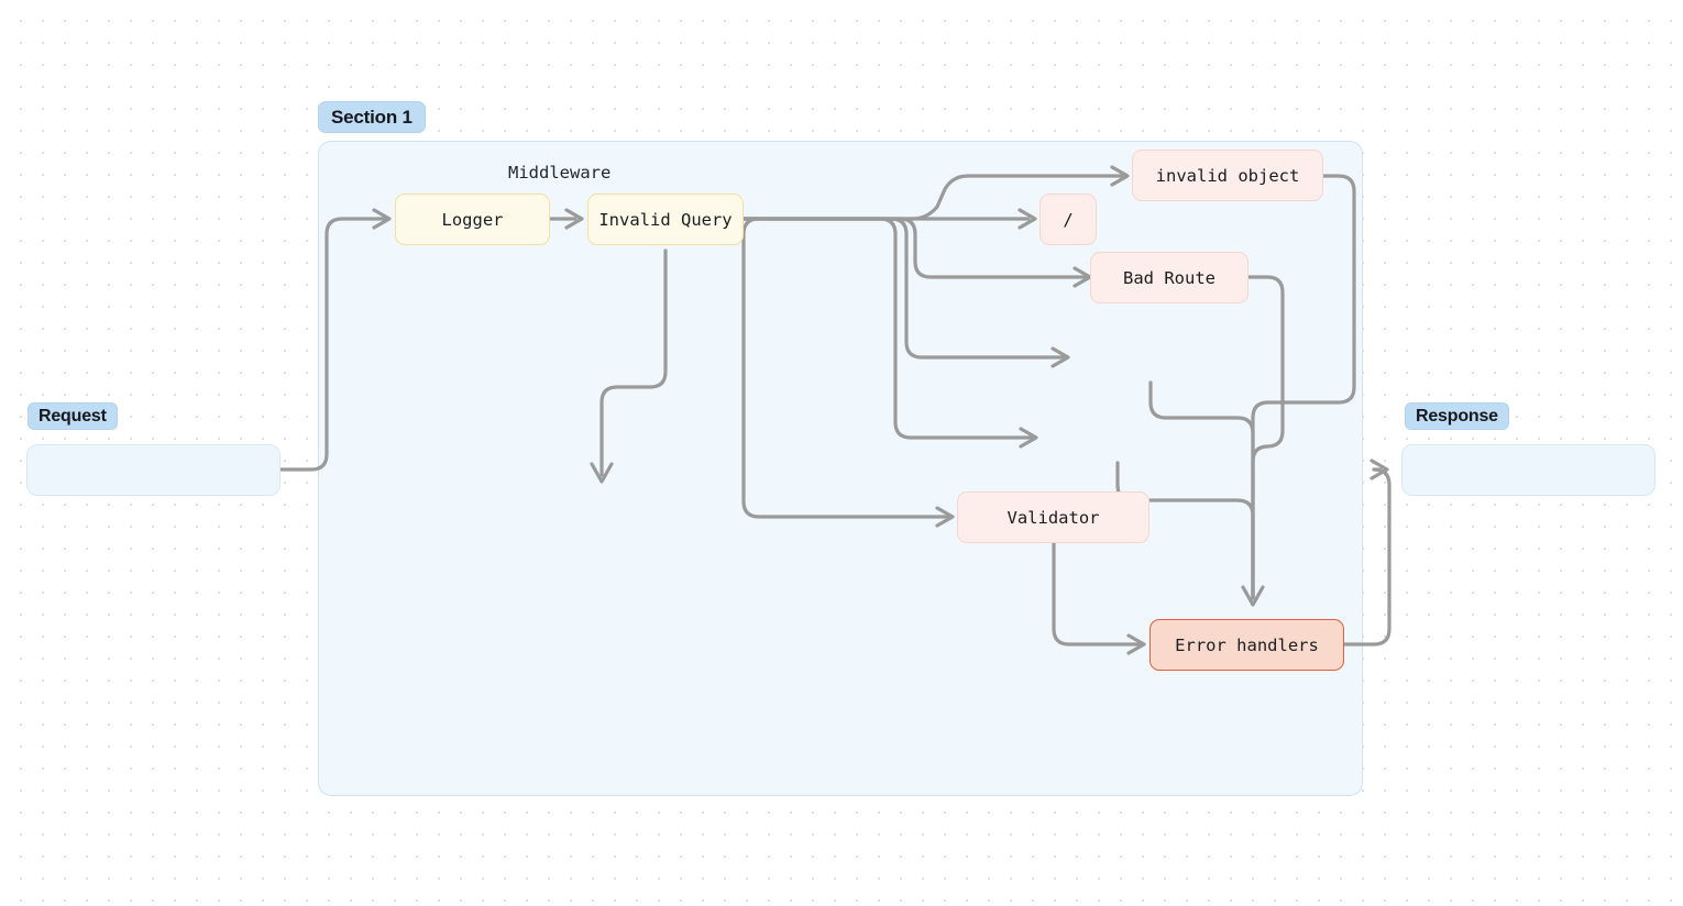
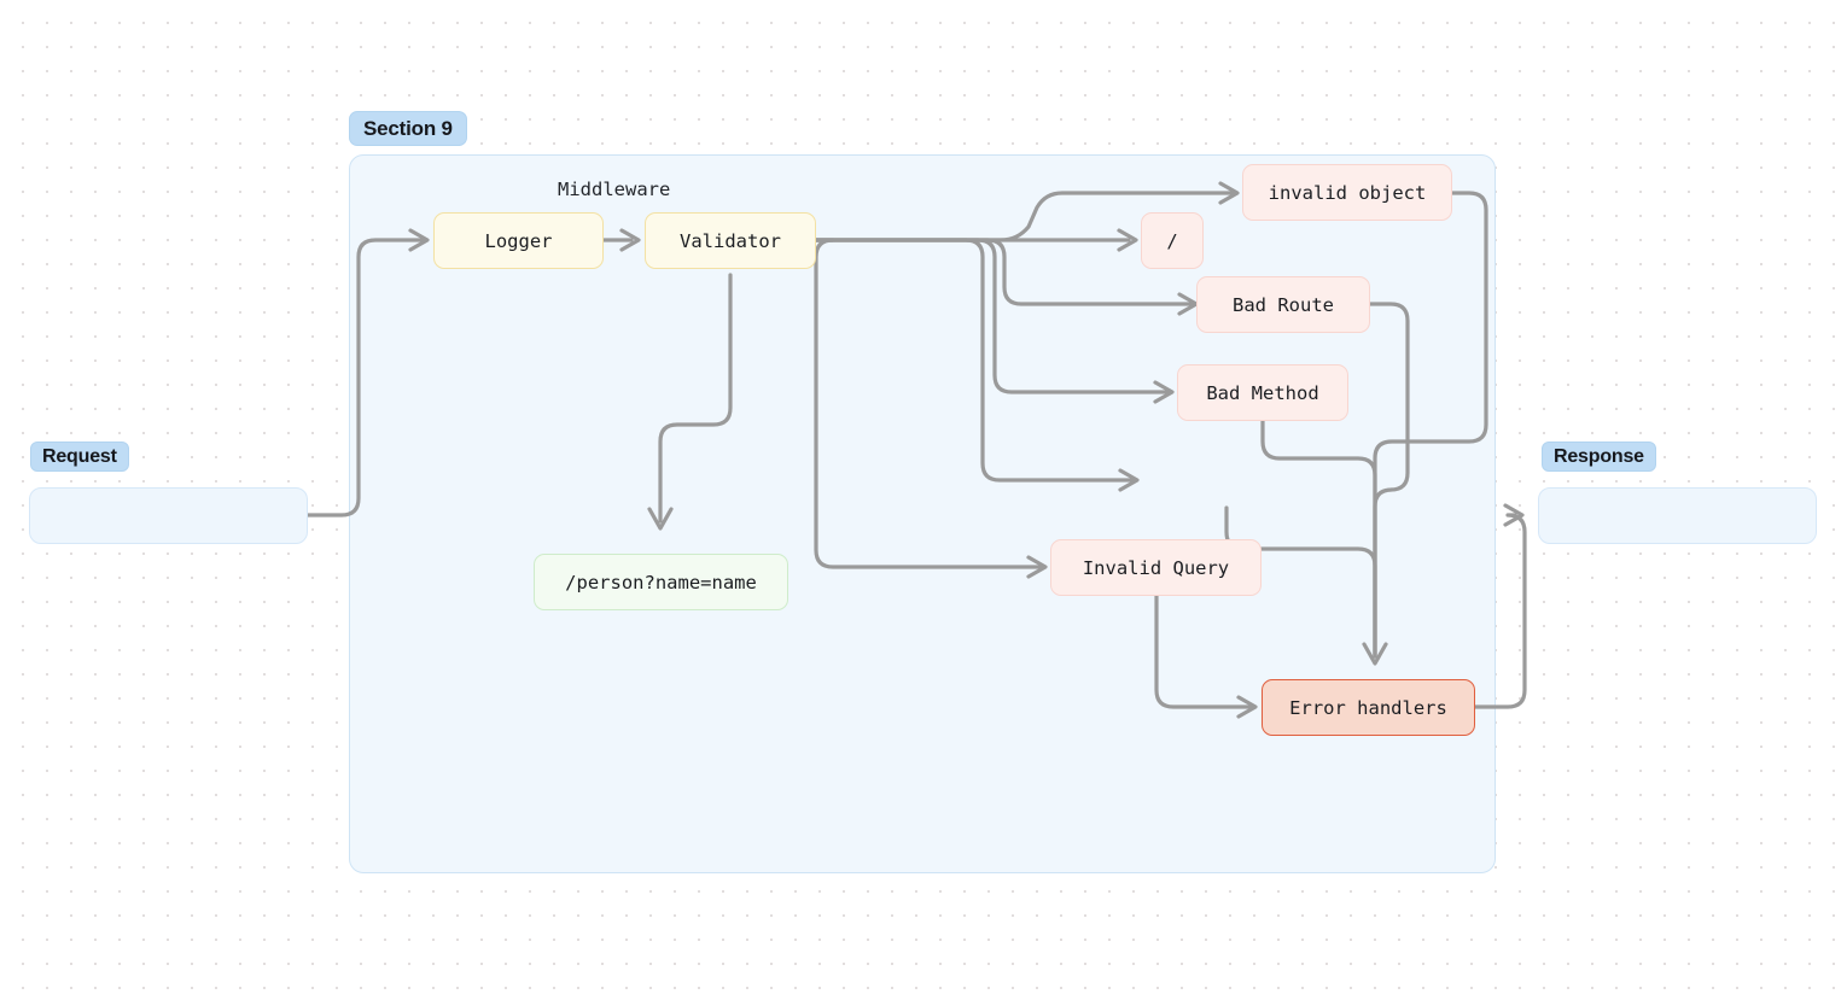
- Section 1
+ Section 9
  Middleware
  Logger
- Invalid Query
+ Validator
+ /person?name=name
  invalid object
  /
  Bad Route
+ Bad Method
- Validator
+ Invalid Query
  Error handlers
  Request
  Response
